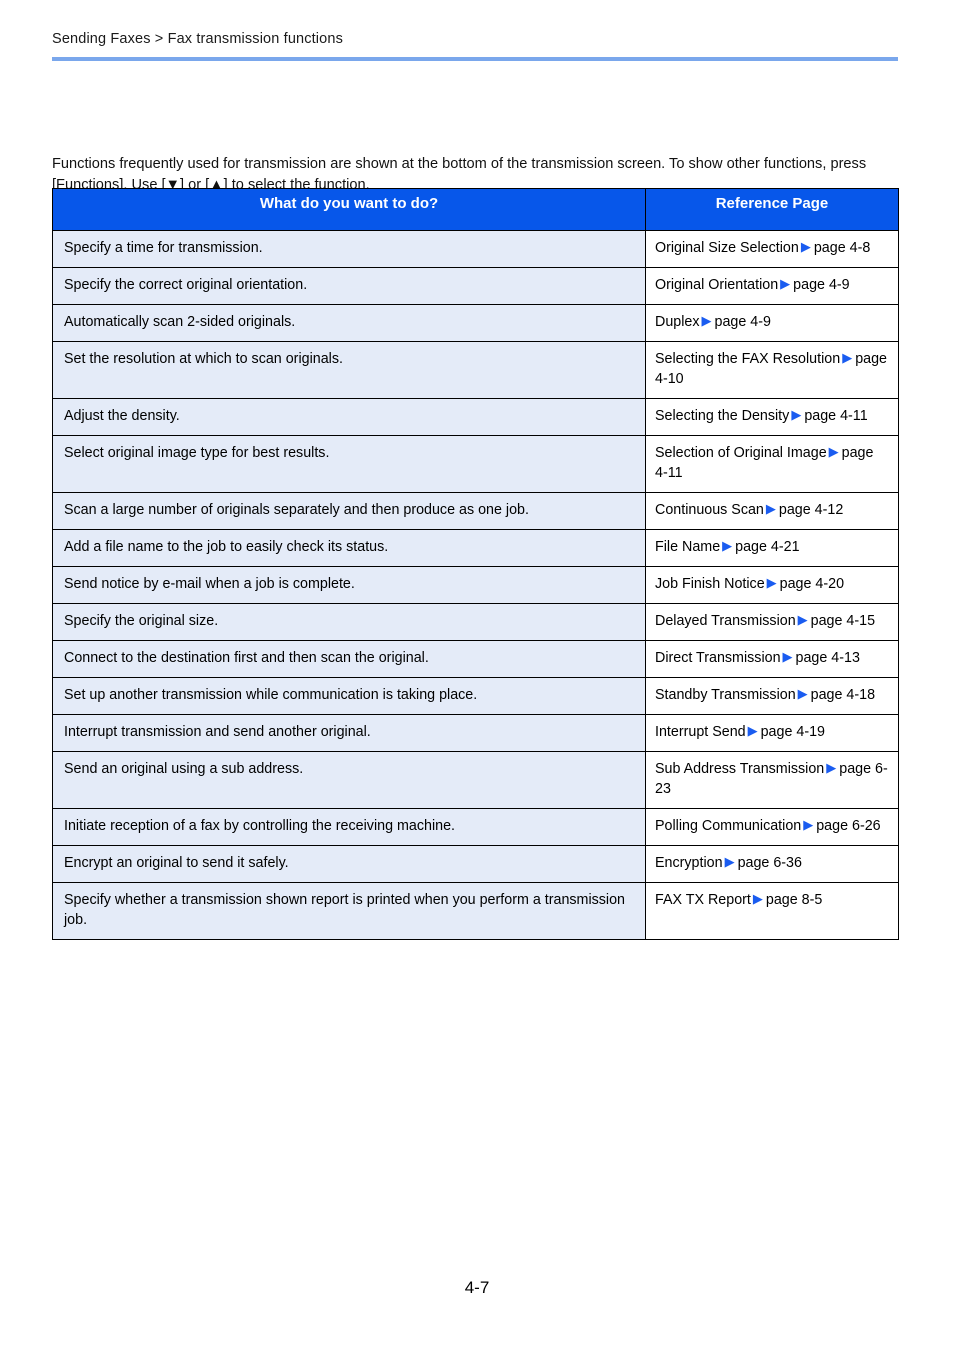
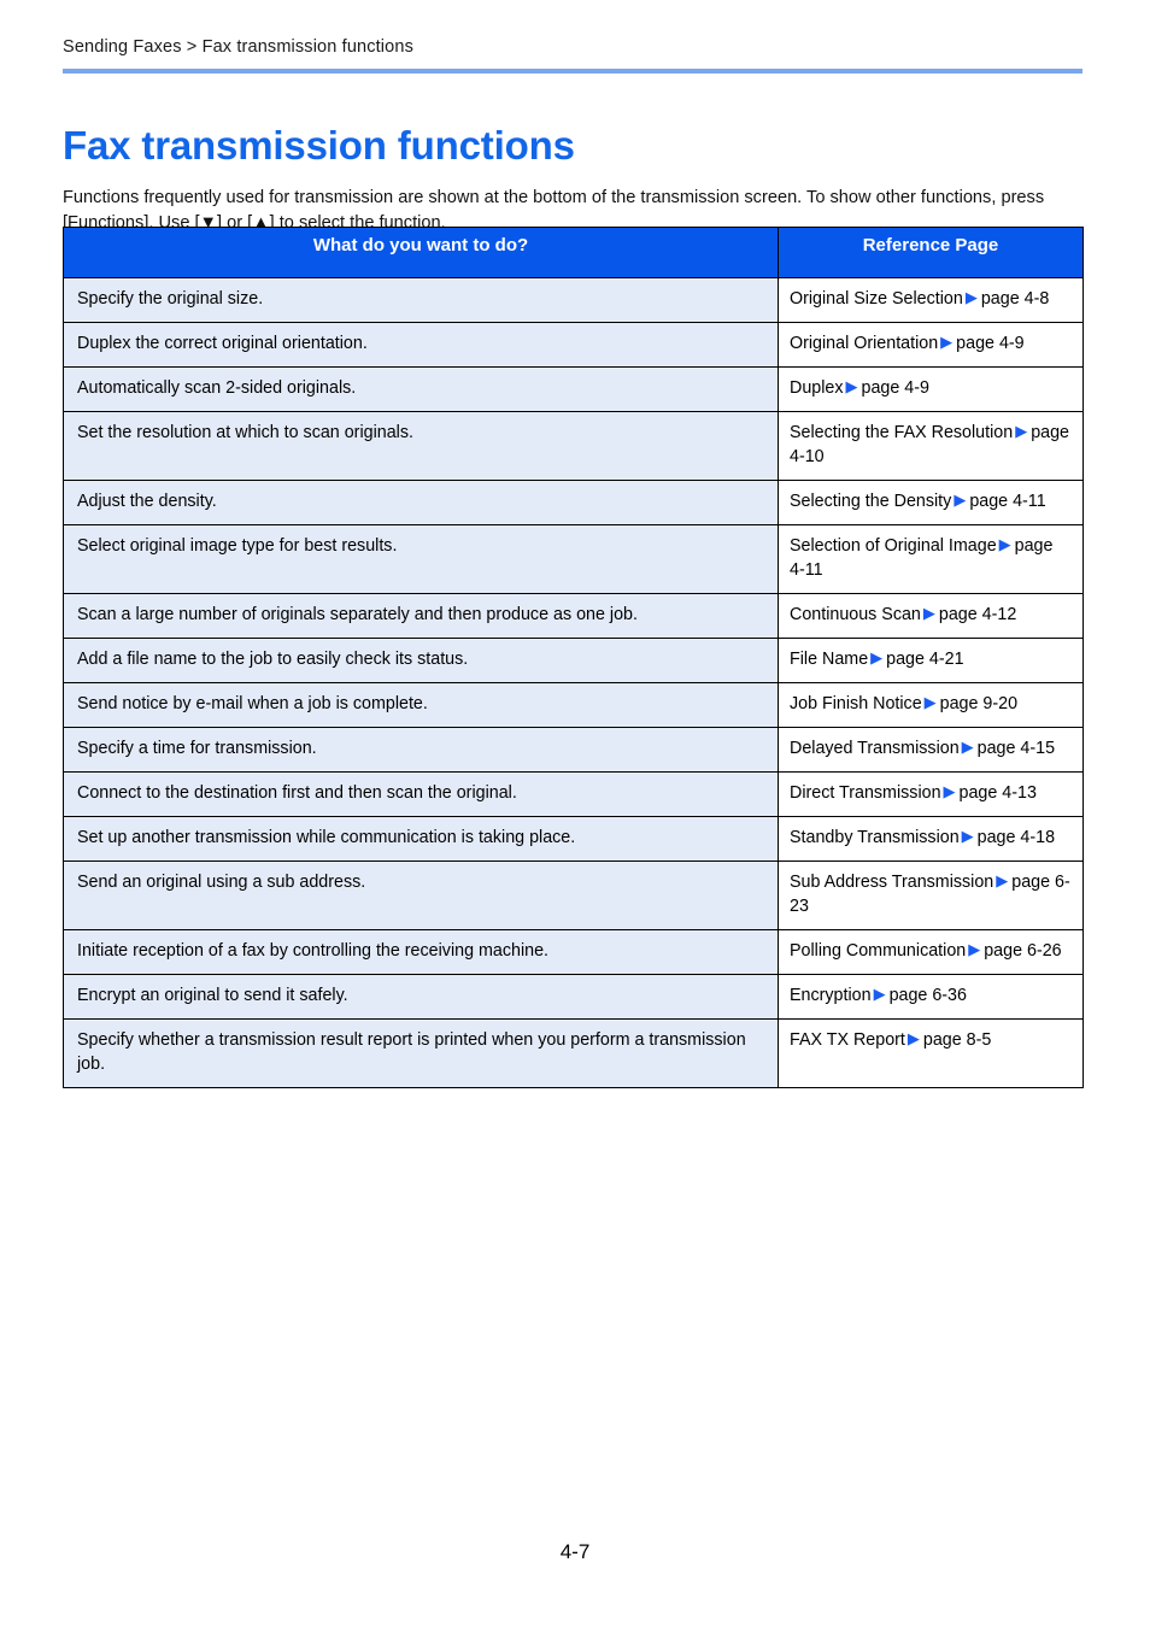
  Sending Faxes > Fax transmission functions
+ Fax transmission functions
  Functions frequently used for transmission are shown at the bottom of the transmission screen. To show other functions, press [Functions]. Use [▼] or [▲] to select the function.
  What do you want to do?	Reference Page
- Specify a time for transmission.	Original Size Selection ▶ page 4-8
+ Specify the original size.	Original Size Selection ▶ page 4-8
- Specify the correct original orientation.	Original Orientation ▶ page 4-9
+ Duplex the correct original orientation.	Original Orientation ▶ page 4-9
  Automatically scan 2-sided originals.	Duplex ▶ page 4-9
  Set the resolution at which to scan originals.	Selecting the FAX Resolution ▶ page 4-10
  Adjust the density.	Selecting the Density ▶ page 4-11
  Select original image type for best results.	Selection of Original Image ▶ page 4-11
  Scan a large number of originals separately and then produce as one job.	Continuous Scan ▶ page 4-12
  Add a file name to the job to easily check its status.	File Name ▶ page 4-21
- Send notice by e-mail when a job is complete.	Job Finish Notice ▶ page 4-20
+ Send notice by e-mail when a job is complete.	Job Finish Notice ▶ page 9-20
- Specify the original size.	Delayed Transmission ▶ page 4-15
+ Specify a time for transmission.	Delayed Transmission ▶ page 4-15
  Connect to the destination first and then scan the original.	Direct Transmission ▶ page 4-13
  Set up another transmission while communication is taking place.	Standby Transmission ▶ page 4-18
- Interrupt transmission and send another original.	Interrupt Send ▶ page 4-19
  Send an original using a sub address.	Sub Address Transmission ▶ page 6-23
  Initiate reception of a fax by controlling the receiving machine.	Polling Communication ▶ page 6-26
  Encrypt an original to send it safely.	Encryption ▶ page 6-36
- Specify whether a transmission shown report is printed when you perform a transmission job.	FAX TX Report ▶ page 8-5
+ Specify whether a transmission result report is printed when you perform a transmission job.	FAX TX Report ▶ page 8-5
  4-7
